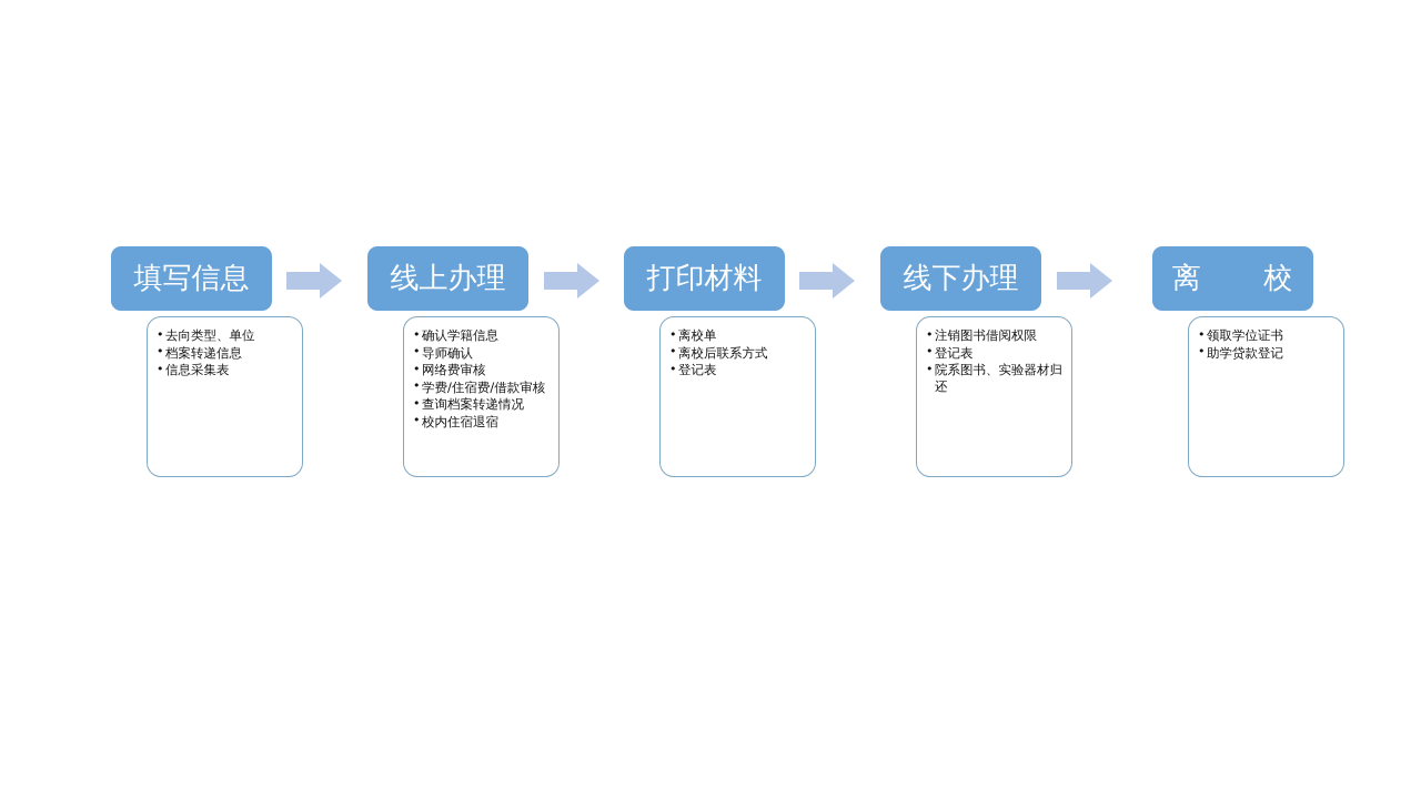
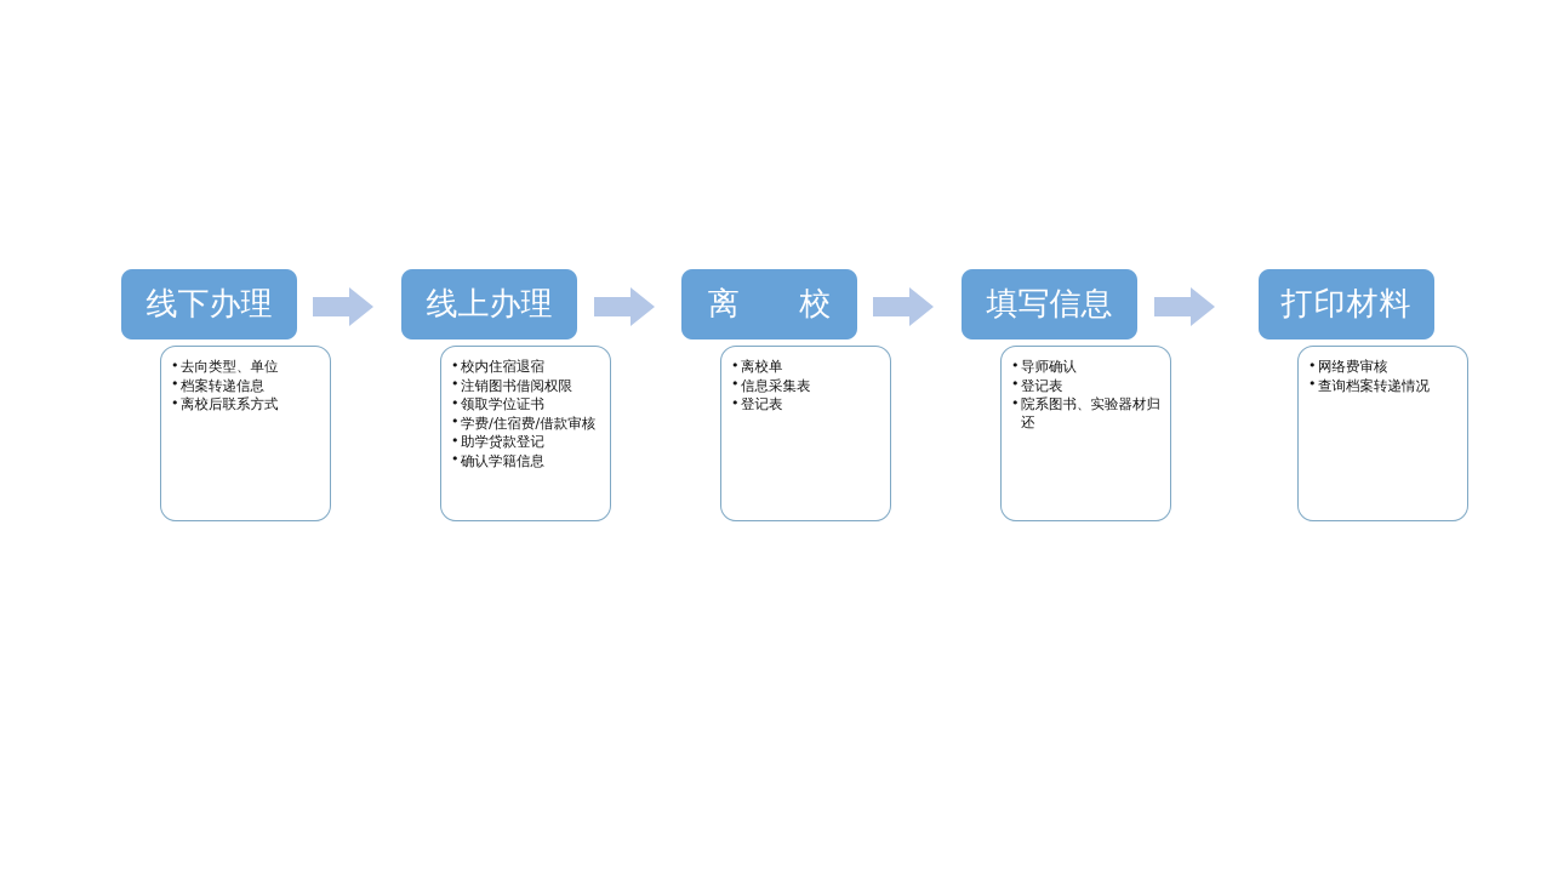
  去向类型、单位
  档案转递信息
- 信息采集表
+ 离校后联系方式
- 填写信息
+ 线下办理
- 确认学籍信息
+ 校内住宿退宿
- 导师确认
+ 注销图书借阅权限
- 网络费审核
+ 领取学位证书
  学费/住宿费/借款审核
- 查询档案转递情况
+ 助学贷款登记
- 校内住宿退宿
+ 确认学籍信息
  线上办理
  离校单
- 离校后联系方式
+ 信息采集表
  登记表
- 打印材料
+ 离 校
- 注销图书借阅权限
+ 导师确认
  登记表
  院系图书、实验器材归还
- 线下办理
+ 填写信息
- 领取学位证书
+ 网络费审核
- 助学贷款登记
+ 查询档案转递情况
- 离 校
+ 打印材料
